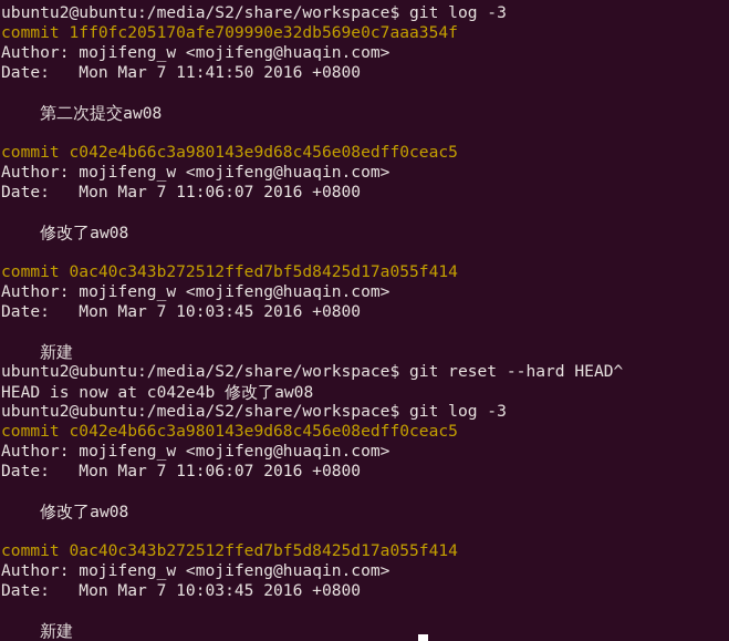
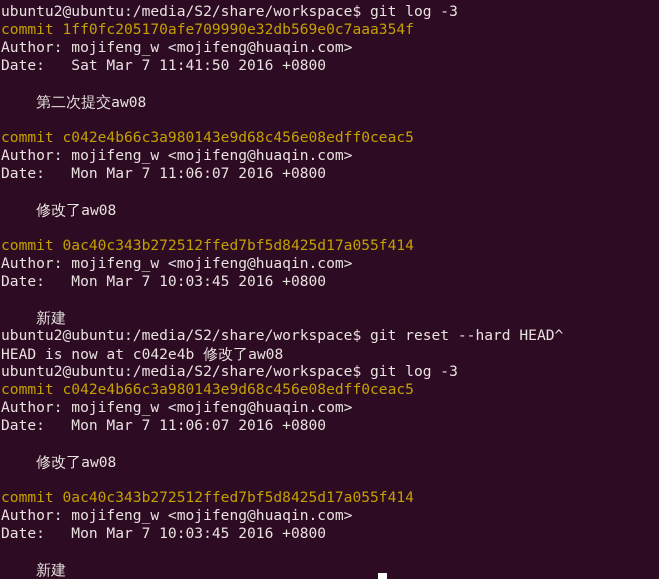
  ubuntu2@ubuntu:/media/S2/share/workspace$ git log -3
  commit 1ff0fc205170afe709990e32db569e0c7aaa354f
  Author: mojifeng_w <mojifeng@huaqin.com>
- Date: Mon Mar 7 11:41:50 2016 +0800
+ Date: Sat Mar 7 11:41:50 2016 +0800
  第二次提交aw08
  commit c042e4b66c3a980143e9d68c456e08edff0ceac5
  Author: mojifeng_w <mojifeng@huaqin.com>
  Date: Mon Mar 7 11:06:07 2016 +0800
  修改了aw08
  commit 0ac40c343b272512ffed7bf5d8425d17a055f414
  Author: mojifeng_w <mojifeng@huaqin.com>
  Date: Mon Mar 7 10:03:45 2016 +0800
  新建
  ubuntu2@ubuntu:/media/S2/share/workspace$ git reset --hard HEAD^
  HEAD is now at c042e4b 修改了aw08
  ubuntu2@ubuntu:/media/S2/share/workspace$ git log -3
  commit c042e4b66c3a980143e9d68c456e08edff0ceac5
  Author: mojifeng_w <mojifeng@huaqin.com>
  Date: Mon Mar 7 11:06:07 2016 +0800
  修改了aw08
  commit 0ac40c343b272512ffed7bf5d8425d17a055f414
  Author: mojifeng_w <mojifeng@huaqin.com>
  Date: Mon Mar 7 10:03:45 2016 +0800
  新建
